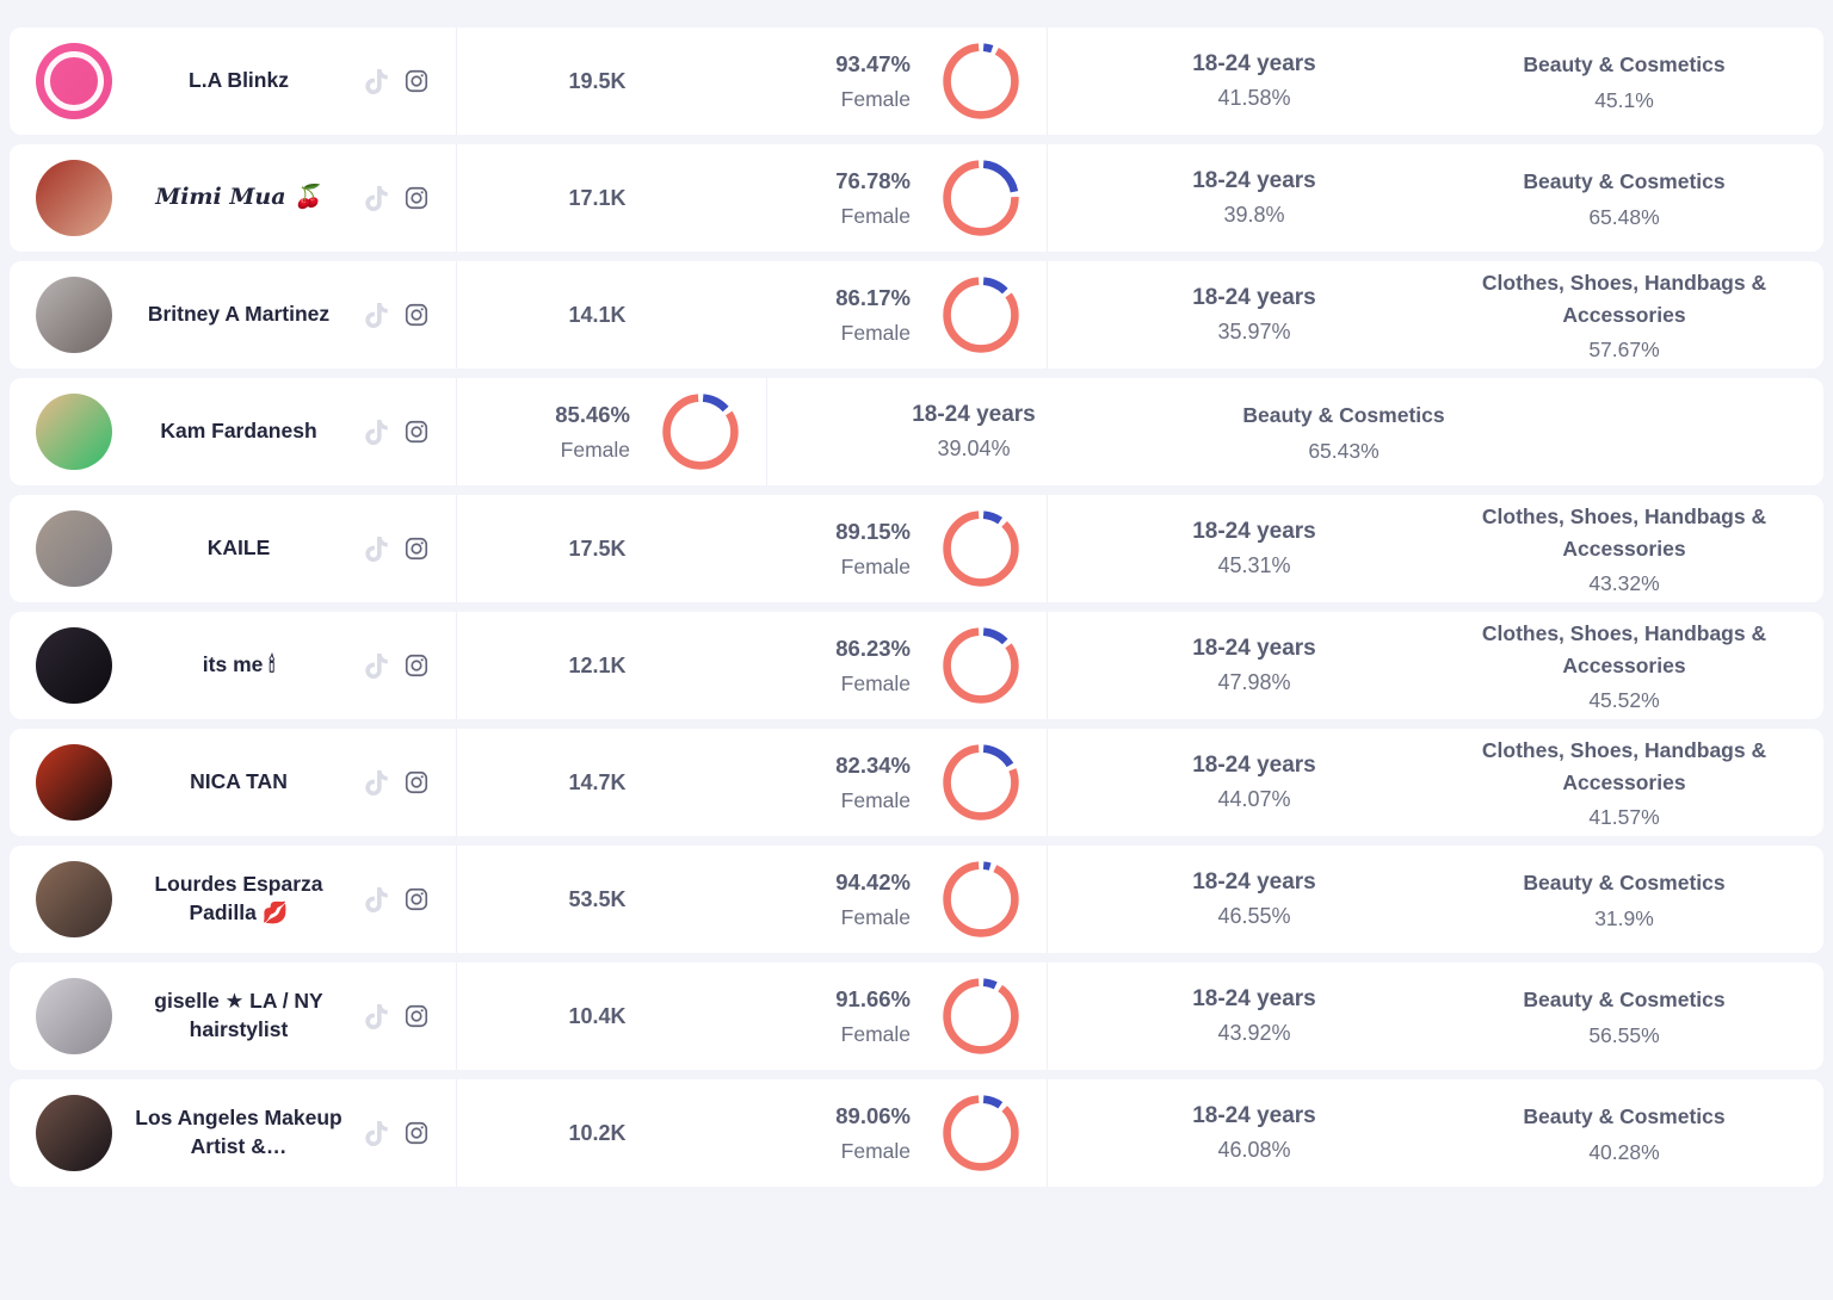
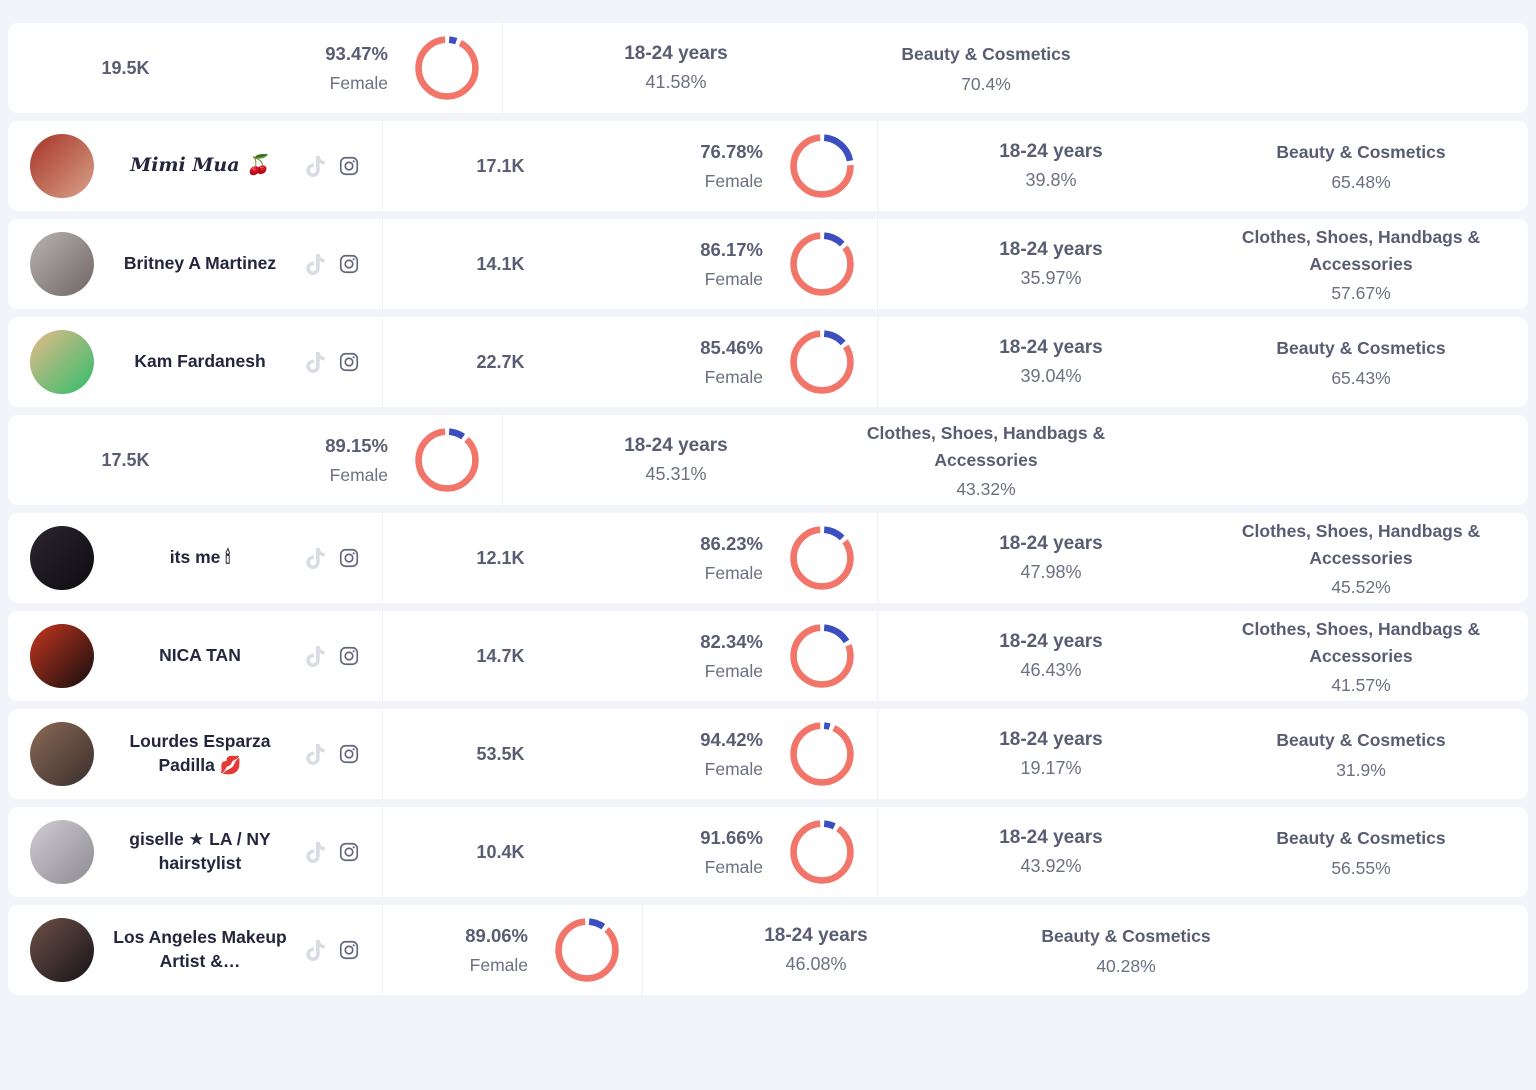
- L.A Blinkz
  19.5K
  93.47%
  Female
  18-24 years
  41.58%
  Beauty & Cosmetics
- 45.1%
+ 70.4%
  Mimi Mua 🍒
  17.1K
  76.78%
  Female
  18-24 years
  39.8%
  Beauty & Cosmetics
  65.48%
  Britney A Martinez
  14.1K
  86.17%
  Female
  18-24 years
  35.97%
  Clothes, Shoes, Handbags & Accessories
  57.67%
  Kam Fardanesh
+ 22.7K
  85.46%
  Female
  18-24 years
  39.04%
  Beauty & Cosmetics
  65.43%
- KAILE
  17.5K
  89.15%
  Female
  18-24 years
  45.31%
  Clothes, Shoes, Handbags & Accessories
  43.32%
  its me 🕯
  12.1K
  86.23%
  Female
  18-24 years
  47.98%
  Clothes, Shoes, Handbags & Accessories
  45.52%
  NICA TAN
  14.7K
  82.34%
  Female
  18-24 years
- 44.07%
+ 46.43%
  Clothes, Shoes, Handbags & Accessories
  41.57%
  Lourdes Esparza Padilla 💋
  53.5K
  94.42%
  Female
  18-24 years
- 46.55%
+ 19.17%
  Beauty & Cosmetics
  31.9%
  giselle ★ LA / NY hairstylist
  10.4K
  91.66%
  Female
  18-24 years
  43.92%
  Beauty & Cosmetics
  56.55%
  Los Angeles Makeup Artist &…
- 10.2K
  89.06%
  Female
  18-24 years
  46.08%
  Beauty & Cosmetics
  40.28%
